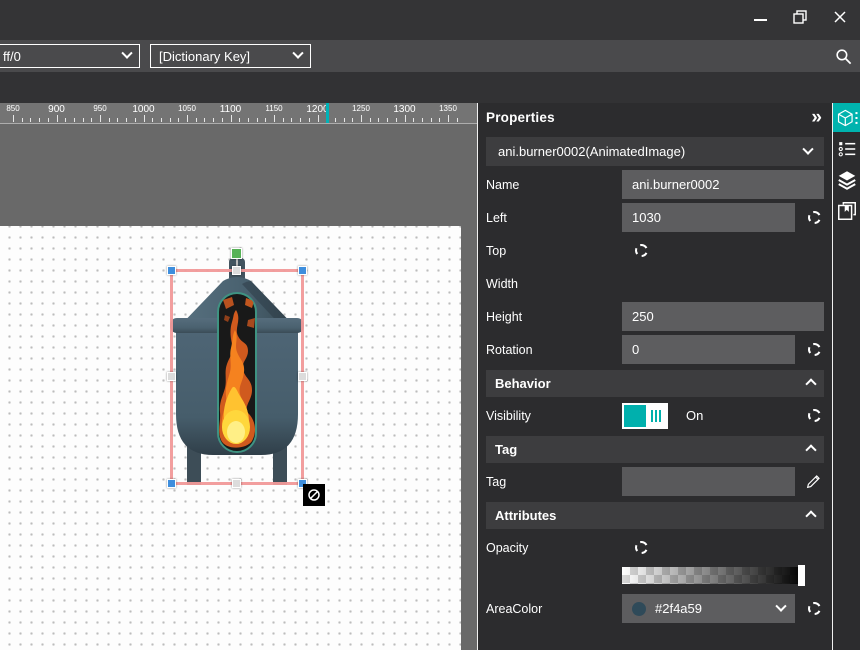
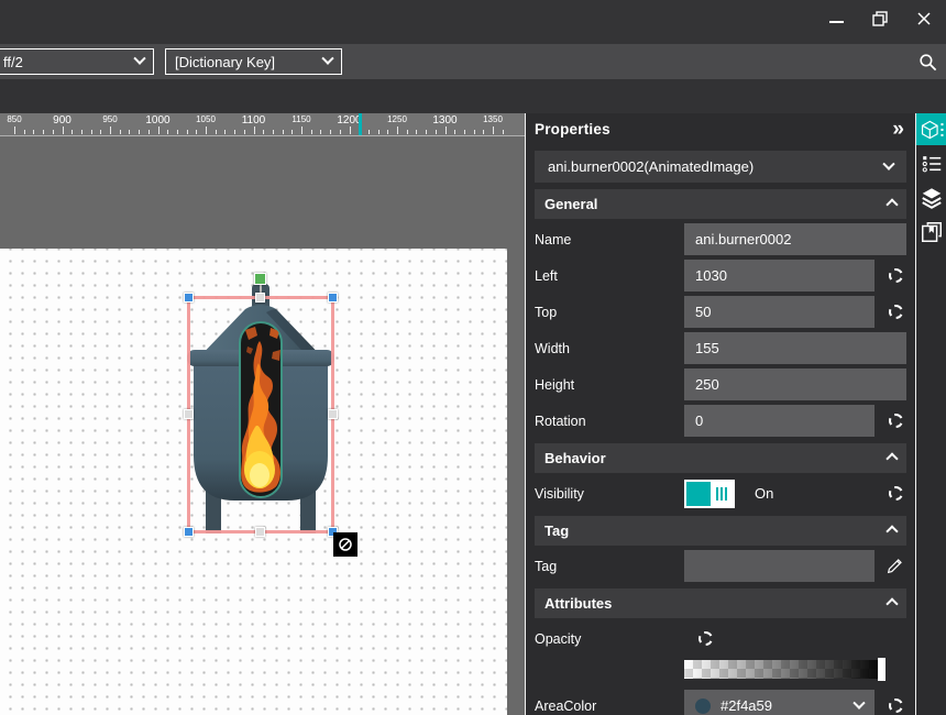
- ff/0
+ ff/2
  [Dictionary Key]
  850
  900
  950
  1000
  1050
  1100
  1150
  120
  1250
  1300
  1350
  Properties
  »
  ani.burner0002(AnimatedImage)
+ General
  Name
  ani.burner0002
  Left
  1030
  Top
+ 50
  Width
+ 155
  Height
  250
  Rotation
  0
  Behavior
  Visibility
  On
  Tag
  Tag
  Attributes
  Opacity
  AreaColor
  #2f4a59
